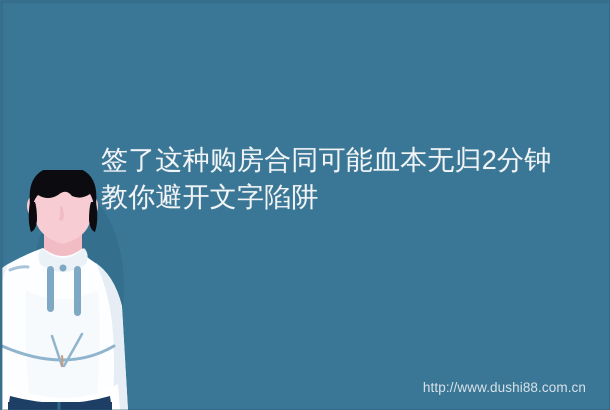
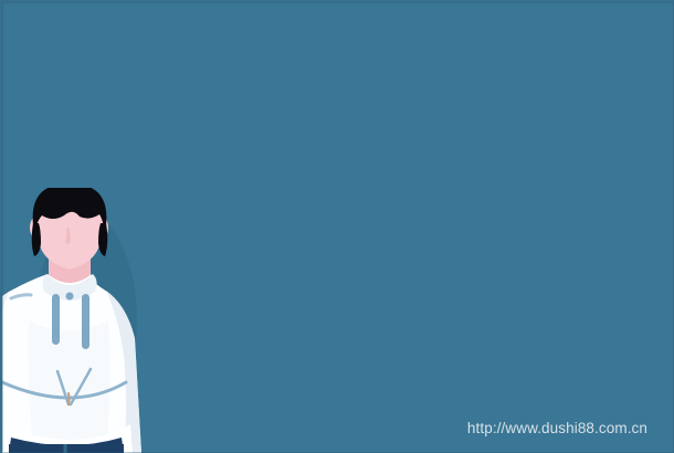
- 签了这种购房合同可能血本无归2分钟教你避开文字陷阱
  http://www.dushi88.com.cn
